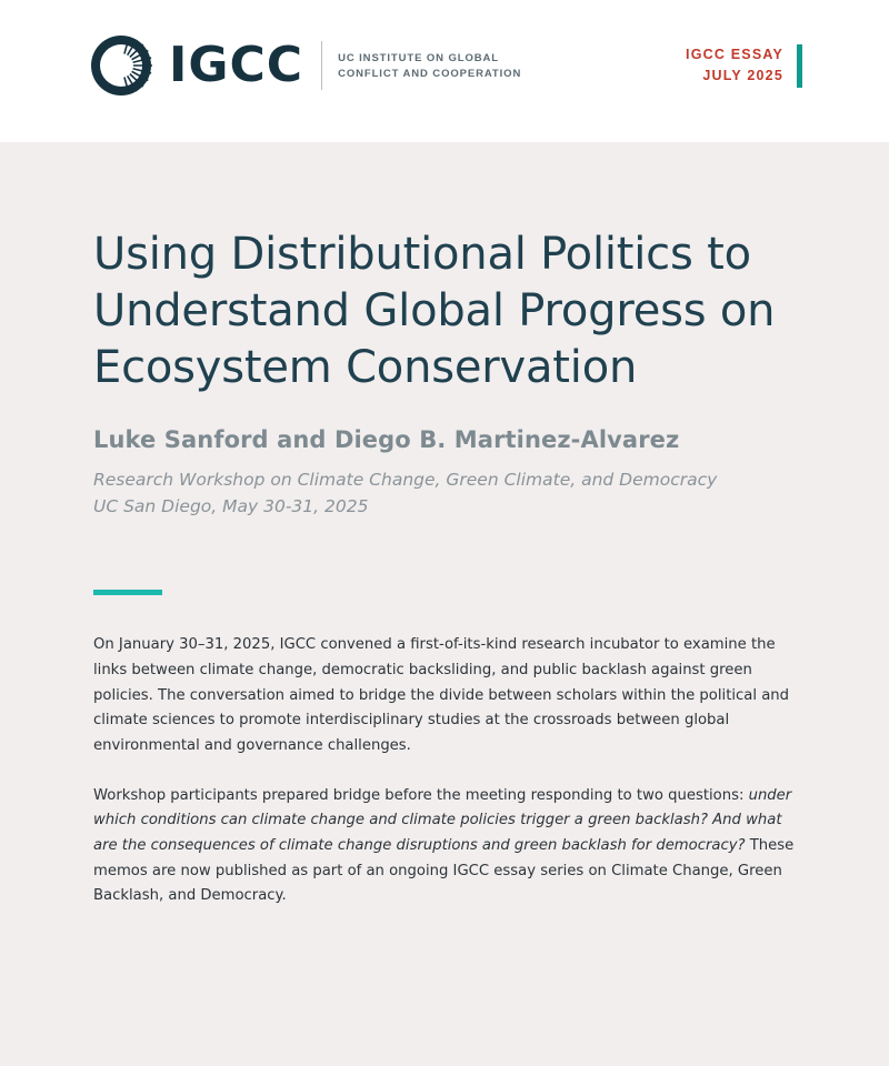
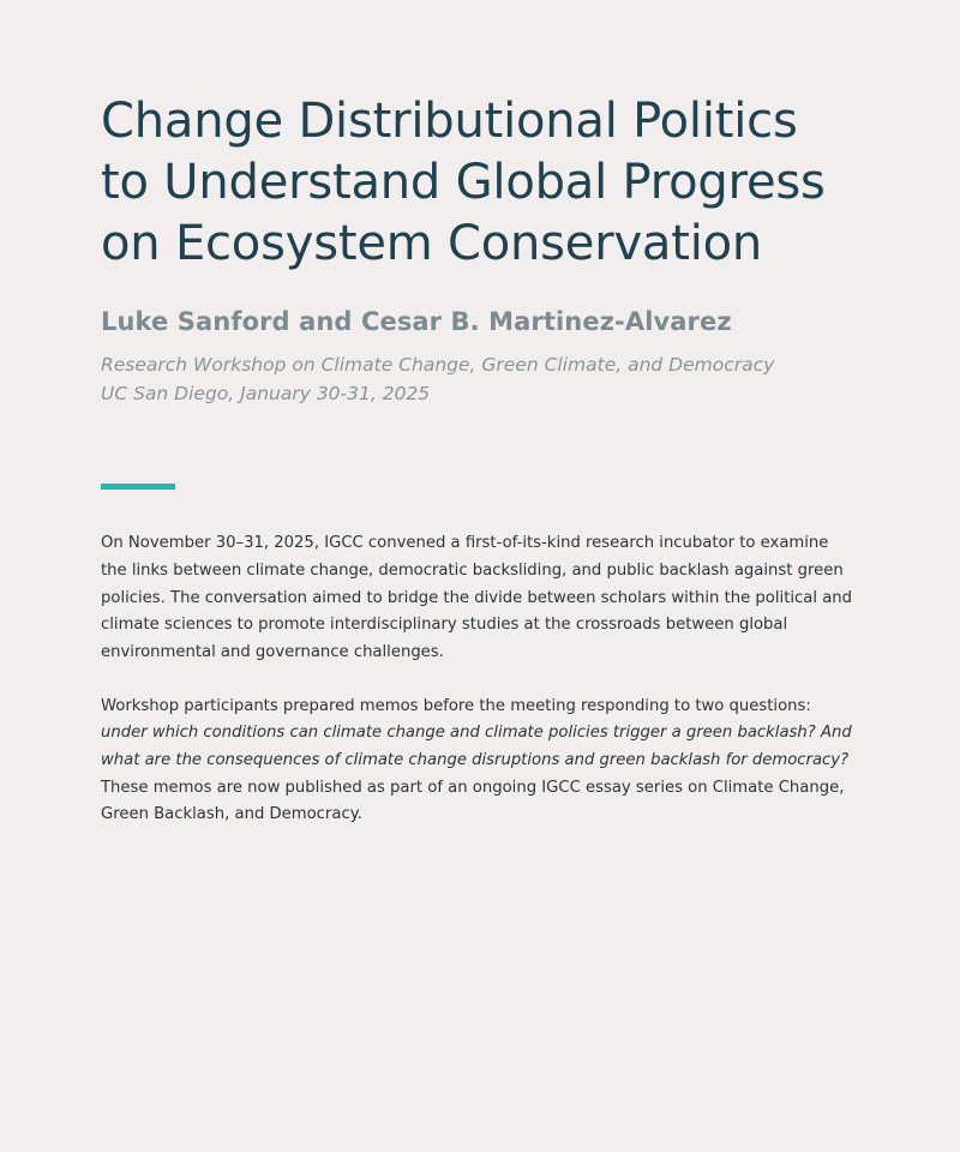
- IGCC
- UC INSTITUTE ON GLOBAL
- CONFLICT AND COOPERATION
- IGCC ESSAY
- JULY 2025
- Using Distributional Politics to Understand Global Progress on Ecosystem Conservation
+ Change Distributional Politics to Understand Global Progress on Ecosystem Conservation
- Luke Sanford and Diego B. Martinez-Alvarez
+ Luke Sanford and Cesar B. Martinez-Alvarez
  Research Workshop on Climate Change, Green Climate, and Democracy
- UC San Diego, May 30-31, 2025
+ UC San Diego, January 30-31, 2025
- On January 30–31, 2025, IGCC convened a first-of-its-kind research incubator to examine the links between climate change, democratic backsliding, and public backlash against green policies. The conversation aimed to bridge the divide between scholars within the political and climate sciences to promote interdisciplinary studies at the crossroads between global environmental and governance challenges.
+ On November 30–31, 2025, IGCC convened a first-of-its-kind research incubator to examine the links between climate change, democratic backsliding, and public backlash against green policies. The conversation aimed to bridge the divide between scholars within the political and climate sciences to promote interdisciplinary studies at the crossroads between global environmental and governance challenges.
- Workshop participants prepared bridge before the meeting responding to two questions: under which conditions can climate change and climate policies trigger a green backlash? And what are the consequences of climate change disruptions and green backlash for democracy? These memos are now published as part of an ongoing IGCC essay series on Climate Change, Green Backlash, and Democracy.
+ Workshop participants prepared memos before the meeting responding to two questions: under which conditions can climate change and climate policies trigger a green backlash? And what are the consequences of climate change disruptions and green backlash for democracy? These memos are now published as part of an ongoing IGCC essay series on Climate Change, Green Backlash, and Democracy.
